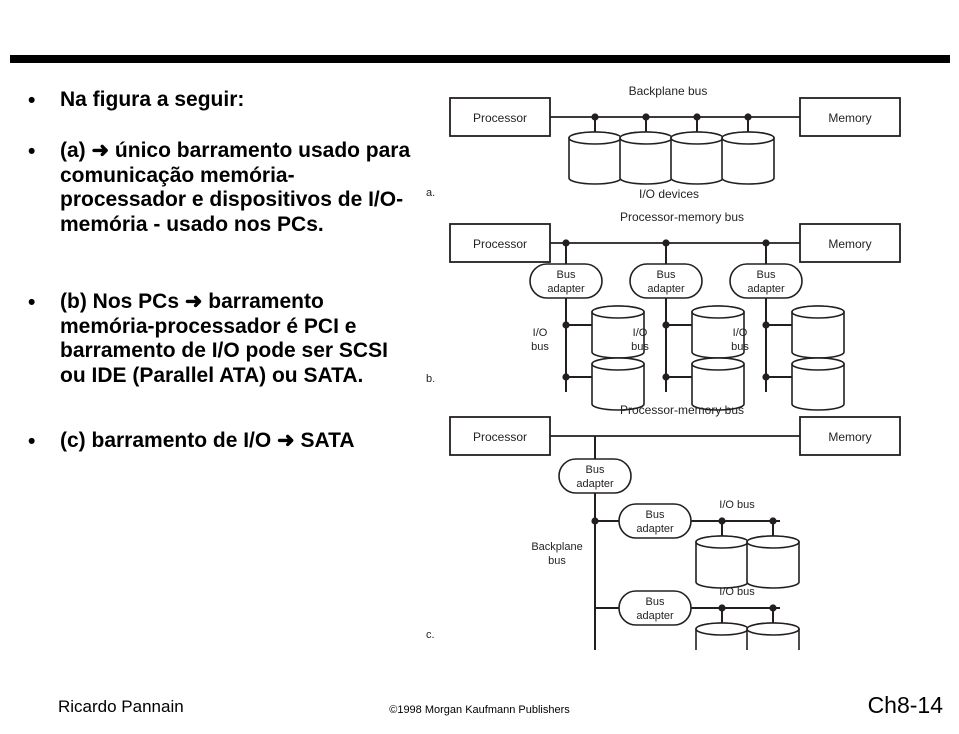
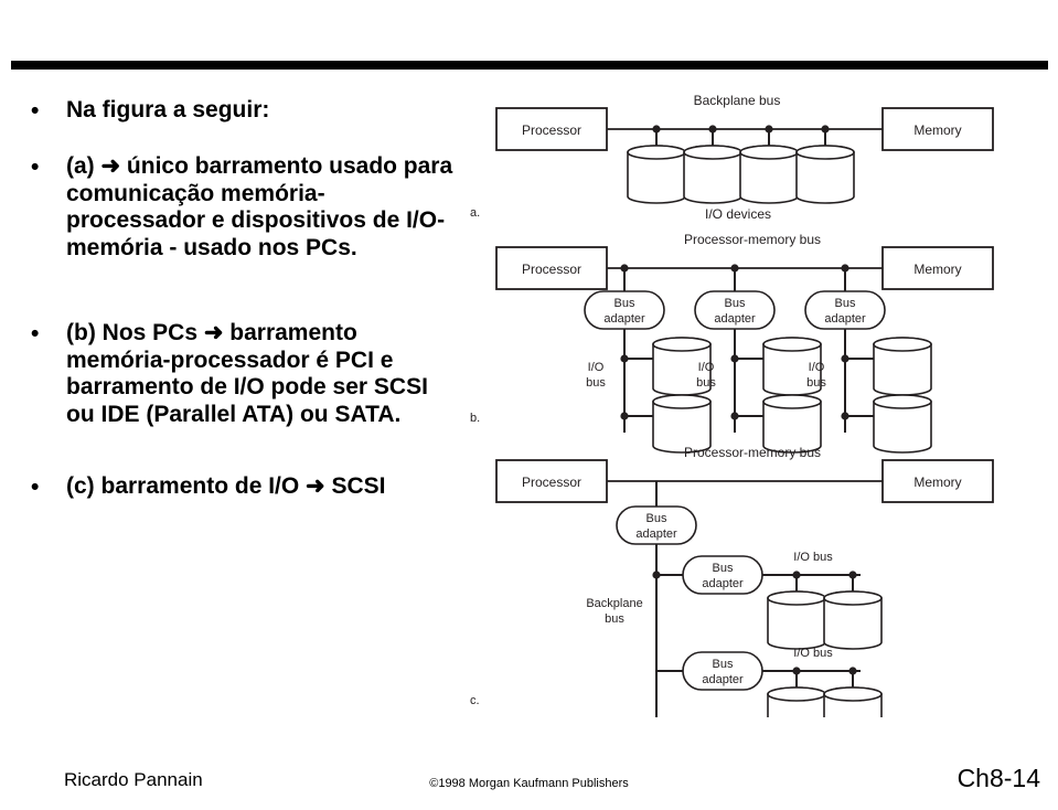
  •
  Na figura a seguir:
  •
  (a) ➜ único barramento usado para comunicação memória-processador e dispositivos de I/O-memória - usado nos PCs.
  •
  (b) Nos PCs ➜ barramento memória-processador é PCI e barramento de I/O pode ser SCSI ou IDE (Parallel ATA) ou SATA.
  •
- (c) barramento de I/O ➜ SATA
+ (c) barramento de I/O ➜ SCSI
  Processor
  Backplane bus
  Memory
  I/O devices
  a.
  Processor
  Processor-memory bus
  Memory
  Bus
  adapter
  I/O
  bus
  Bus
  adapter
  I/O
  bus
  Bus
  adapter
  I/O
  bus
  b.
  Processor
  Processor-memory bus
  Memory
  Bus
  adapter
  Backplane
  bus
  Bus
  adapter
  I/O bus
  Bus
  adapter
  I/O bus
  c.
  Ricardo Pannain
  ©1998 Morgan Kaufmann Publishers
  Ch8-14
